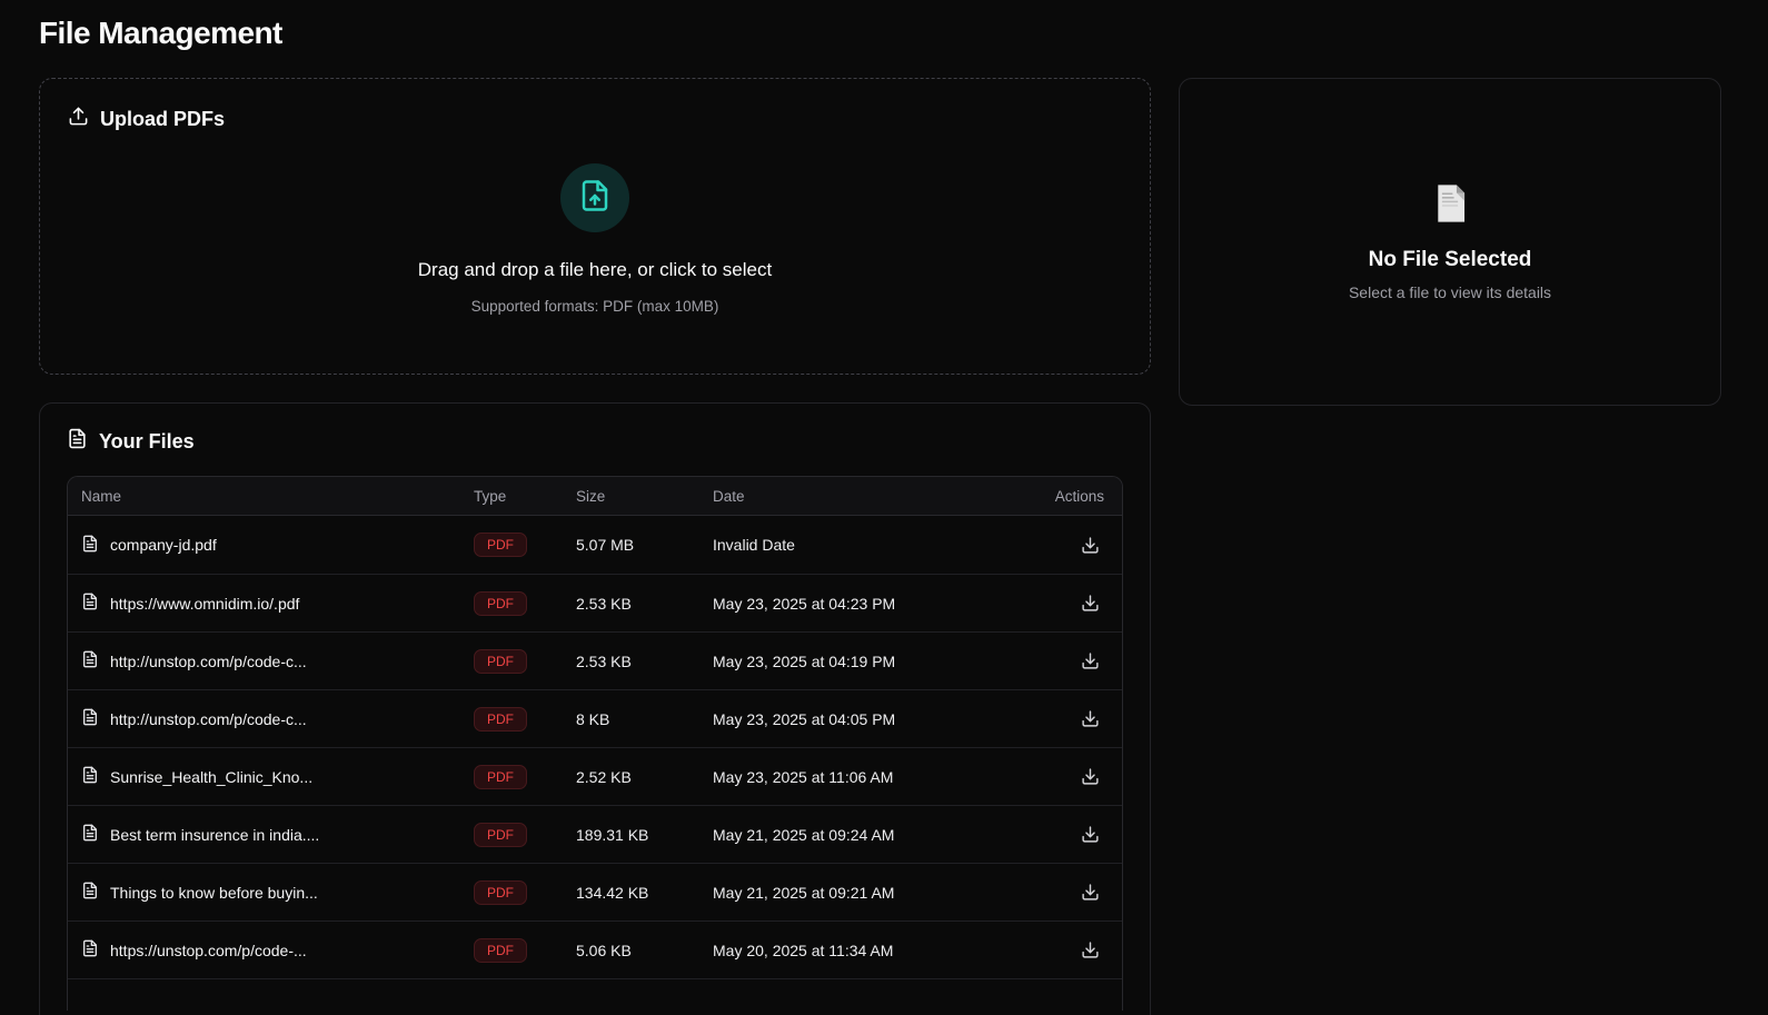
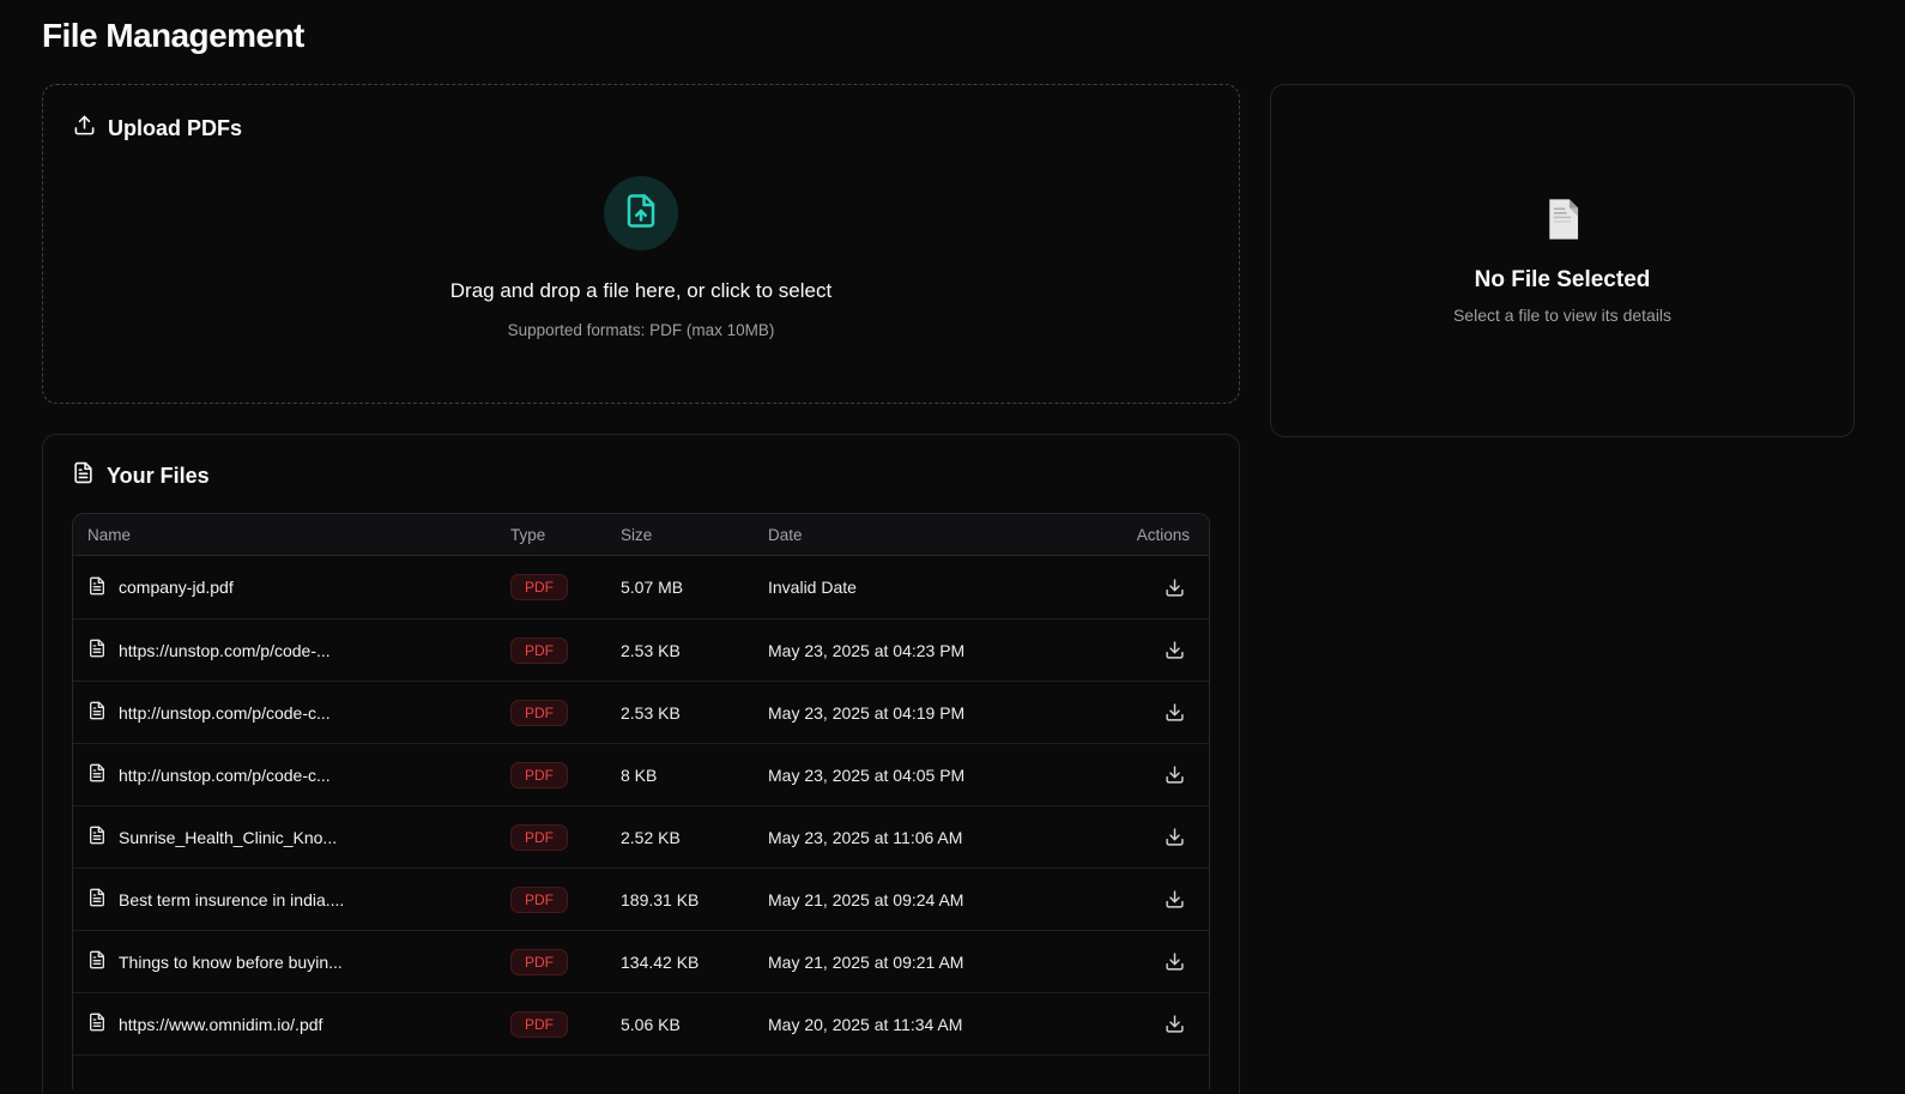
  File Management
  Upload PDFs
  Drag and drop a file here, or click to select
  Supported formats: PDF (max 10MB)
  Your Files
  Name
  Type
  Size
  Date
  Actions
  company-jd.pdf
  PDF
  5.07 MB
  Invalid Date
- https://www.omnidim.io/.pdf
+ https://unstop.com/p/code-...
  PDF
  2.53 KB
  May 23, 2025 at 04:23 PM
  http://unstop.com/p/code-c...
  PDF
  2.53 KB
  May 23, 2025 at 04:19 PM
  http://unstop.com/p/code-c...
  PDF
  8 KB
  May 23, 2025 at 04:05 PM
  Sunrise_Health_Clinic_Kno...
  PDF
  2.52 KB
  May 23, 2025 at 11:06 AM
  Best term insurence in india....
  PDF
  189.31 KB
  May 21, 2025 at 09:24 AM
  Things to know before buyin...
  PDF
  134.42 KB
  May 21, 2025 at 09:21 AM
- https://unstop.com/p/code-...
+ https://www.omnidim.io/.pdf
  PDF
  5.06 KB
  May 20, 2025 at 11:34 AM
  No File Selected
  Select a file to view its details
